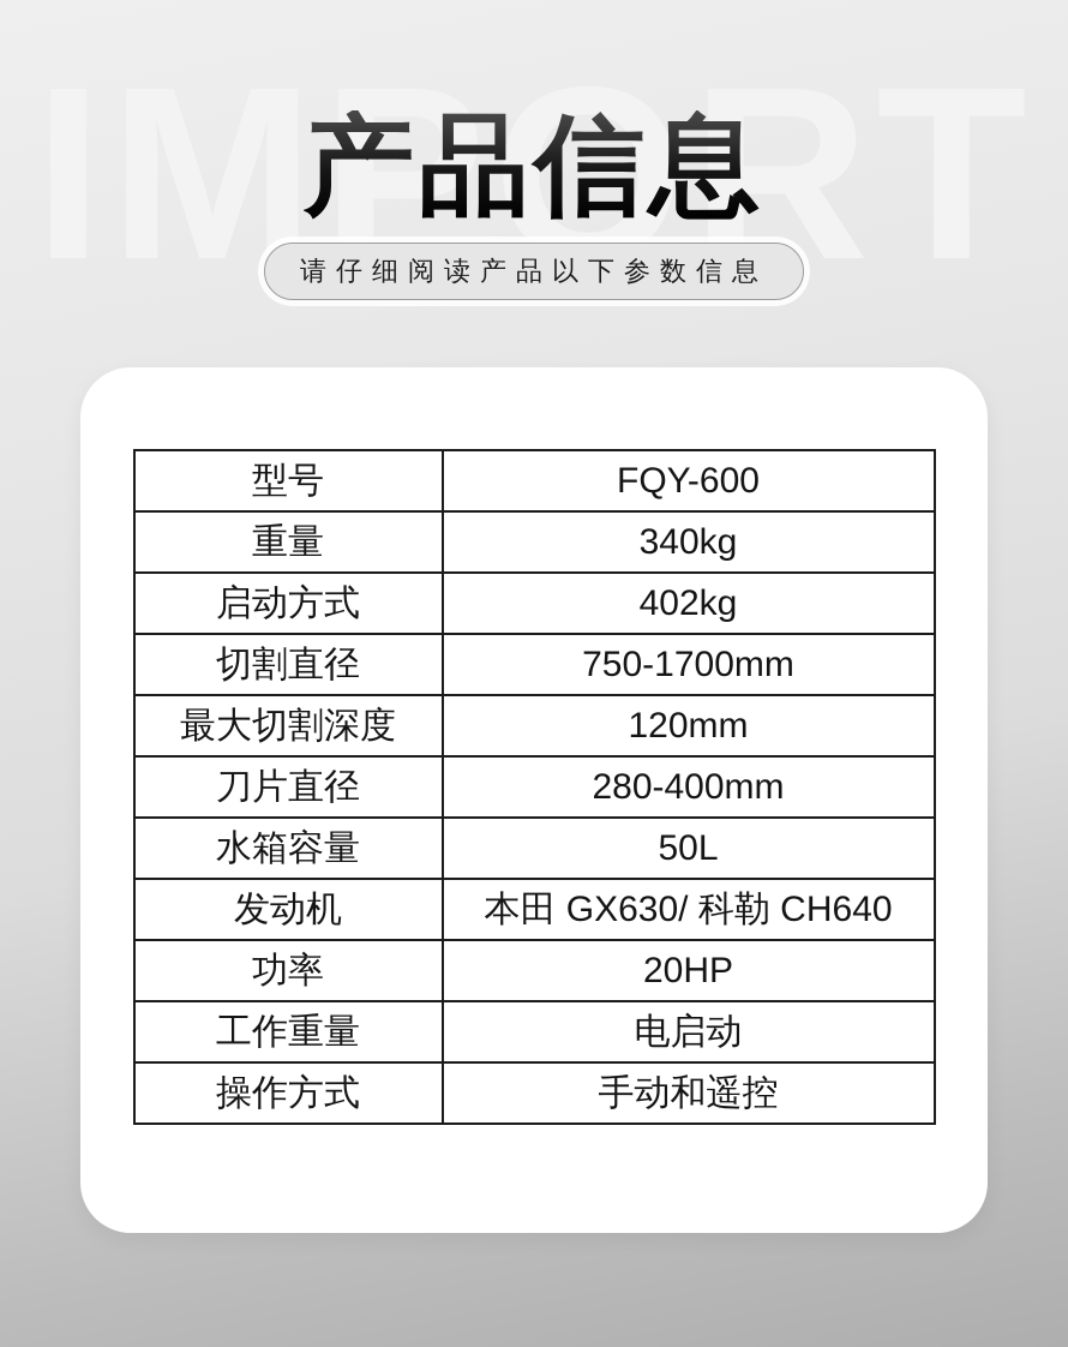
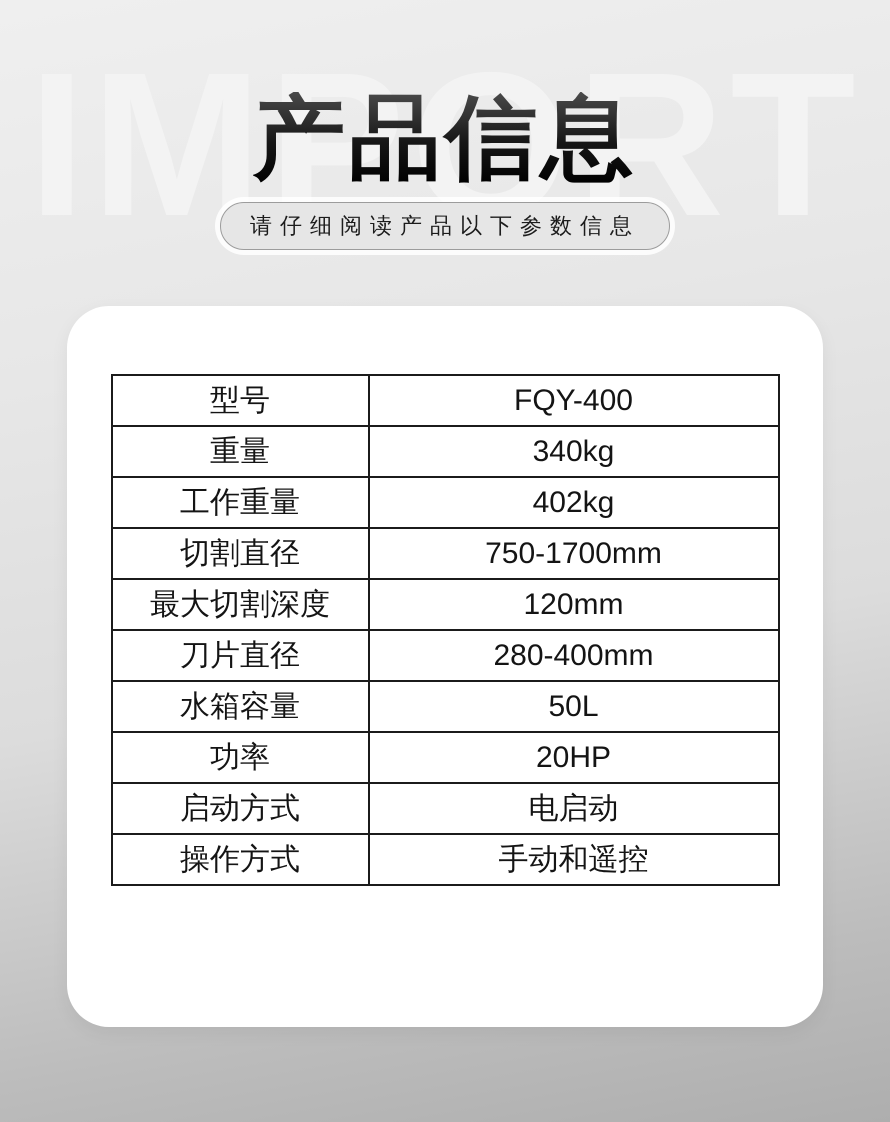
  产品信息
  请仔细阅读产品以下参数信息
- 型号	FQY-600
+ 型号	FQY-400
  重量	340kg
- 启动方式	402kg
+ 工作重量	402kg
  切割直径	750-1700mm
  最大切割深度	120mm
  刀片直径	280-400mm
  水箱容量	50L
- 发动机	本田 GX630/ 科勒 CH640
  功率	20HP
- 工作重量	电启动
+ 启动方式	电启动
  操作方式	手动和遥控
